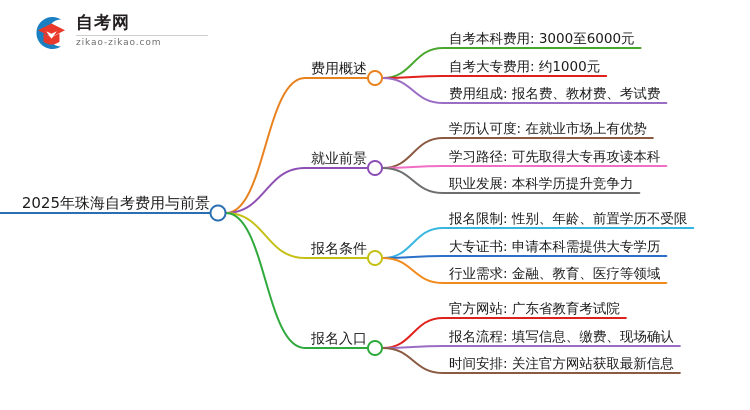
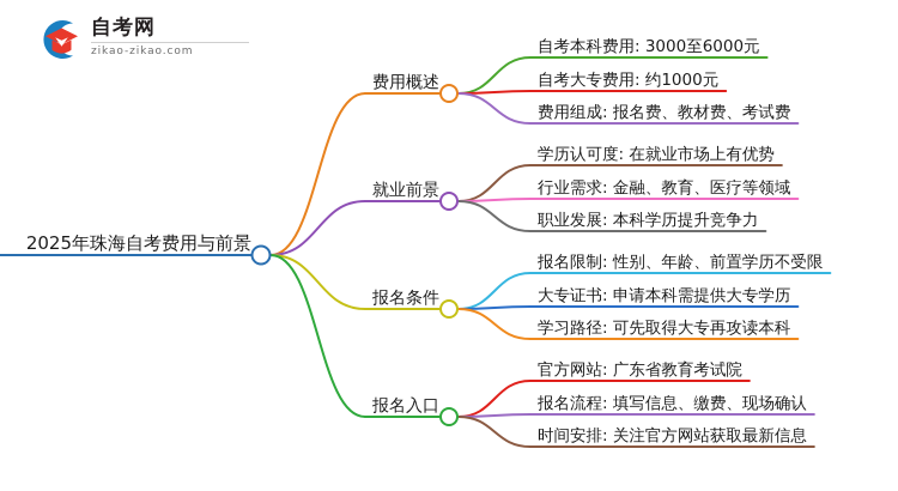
  自考网
  zikao-zikao.com
  2025年珠海自考费用与前景
  费用概述
  自考本科费用: 3000至6000元
  自考大专费用: 约1000元
  费用组成: 报名费、教材费、考试费
  就业前景
  学历认可度: 在就业市场上有优势
- 学习路径: 可先取得大专再攻读本科
+ 行业需求: 金融、教育、医疗等领域
  职业发展: 本科学历提升竞争力
  报名条件
  报名限制: 性别、年龄、前置学历不受限
  大专证书: 申请本科需提供大专学历
- 行业需求: 金融、教育、医疗等领域
+ 学习路径: 可先取得大专再攻读本科
  报名入口
  官方网站: 广东省教育考试院
  报名流程: 填写信息、缴费、现场确认
  时间安排: 关注官方网站获取最新信息
